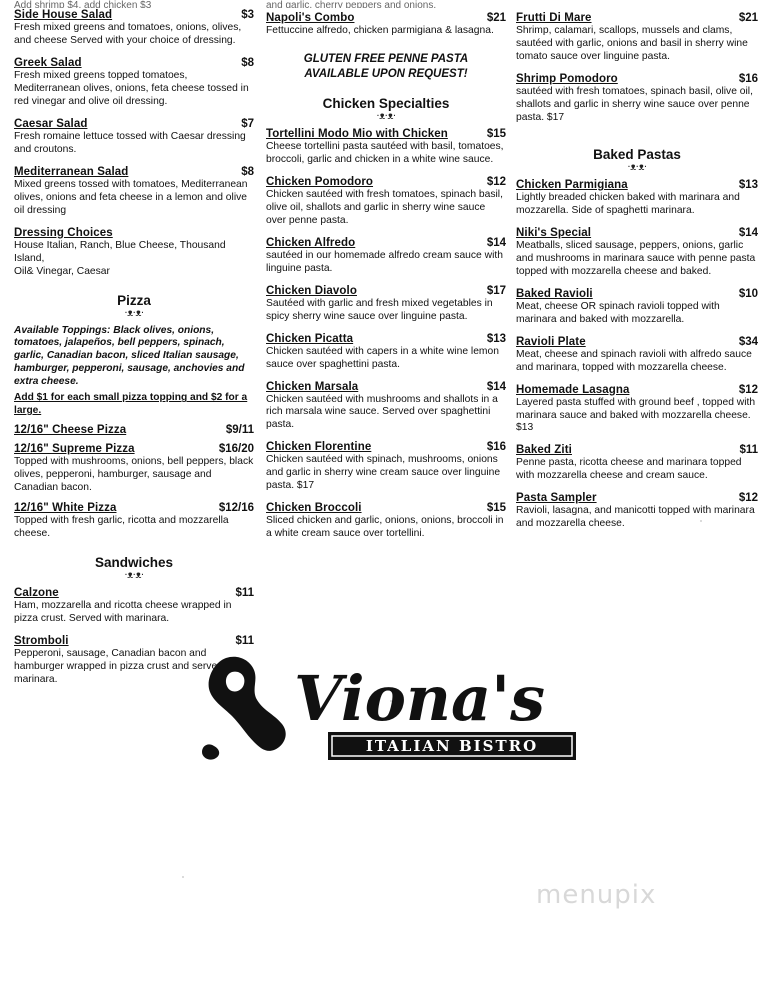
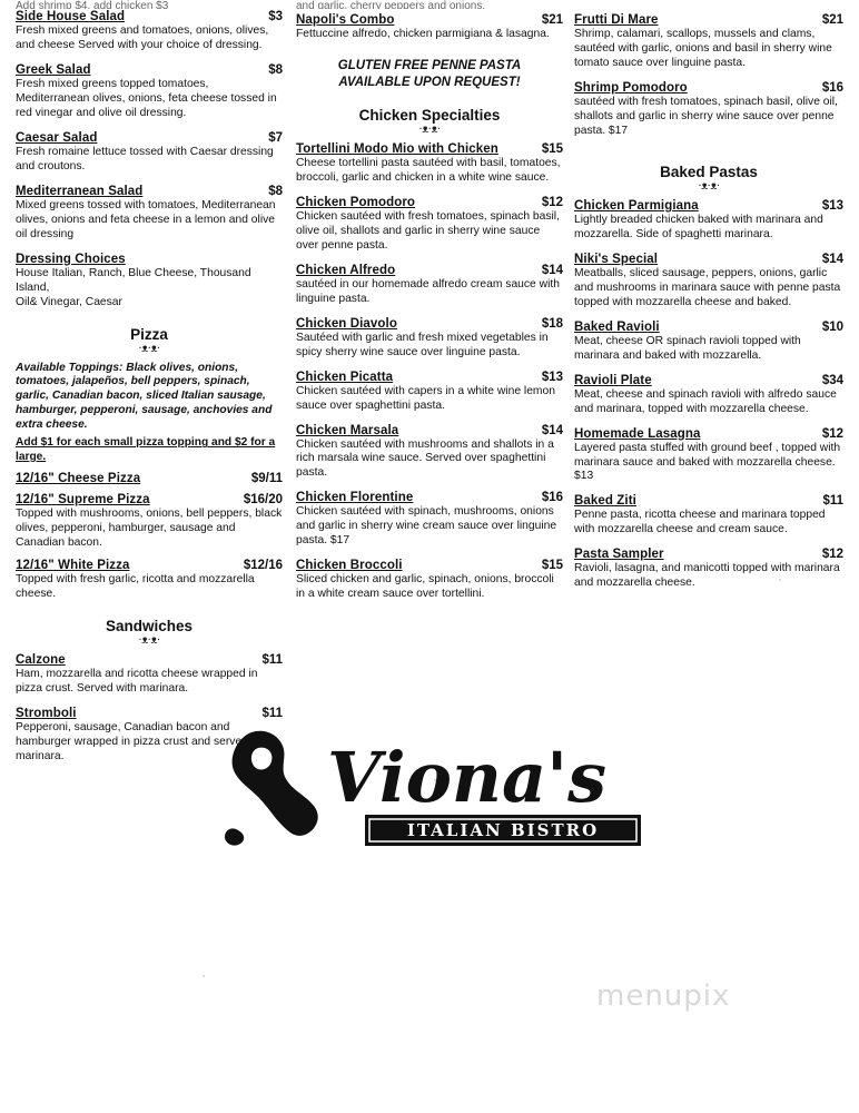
  Add shrimp $4, add chicken $3
  Side House Salad
  $3
  Fresh mixed greens and tomatoes, onions, olives, and cheese Served with your choice of dressing.
  Greek Salad
  $8
  Fresh mixed greens topped tomatoes, Mediterranean olives, onions, feta cheese tossed in red vinegar and olive oil dressing.
  Caesar Salad
  $7
  Fresh romaine lettuce tossed with Caesar dressing and croutons.
  Mediterranean Salad
  $8
  Mixed greens tossed with tomatoes, Mediterranean olives, onions and feta cheese in a lemon and olive oil dressing
  Dressing Choices
  House Italian, Ranch, Blue Cheese, Thousand Island,
  Oil& Vinegar, Caesar
  Pizza
  ·ᴥ·ᴥ·
  Available Toppings: Black olives, onions, tomatoes, jalapeños, bell peppers, spinach, garlic, Canadian bacon, sliced Italian sausage, hamburger, pepperoni, sausage, anchovies and extra cheese.
  Add $1 for each small pizza topping and $2 for a large.
  12/16" Cheese Pizza
  $9/11
  12/16" Supreme Pizza
  $16/20
  Topped with mushrooms, onions, bell peppers, black olives, pepperoni, hamburger, sausage and Canadian bacon.
  12/16" White Pizza
  $12/16
  Topped with fresh garlic, ricotta and mozzarella cheese.
  Sandwiches
  ·ᴥ·ᴥ·
  Calzone
  $11
  Ham, mozzarella and ricotta cheese wrapped in pizza crust. Served with marinara.
  Stromboli
  $11
  Pepperoni, sausage, Canadian bacon and hamburger wrapped in pizza crust and serve marinara.
  and garlic, cherry peppers and onions.
  Napoli's Combo
  $21
  Fettuccine alfredo, chicken parmigiana & lasagna.
  GLUTEN FREE PENNE PASTA
  AVAILABLE UPON REQUEST!
  Chicken Specialties
  ·ᴥ·ᴥ·
  Tortellini Modo Mio with Chicken
  $15
  Cheese tortellini pasta sautéed with basil, tomatoes, broccoli, garlic and chicken in a white wine sauce.
  Chicken Pomodoro
  $12
  Chicken sautéed with fresh tomatoes, spinach basil, olive oil, shallots and garlic in sherry wine sauce over penne pasta.
  Chicken Alfredo
  $14
  sautéed in our homemade alfredo cream sauce with linguine pasta.
  Chicken Diavolo
- $17
+ $18
  Sautéed with garlic and fresh mixed vegetables in spicy sherry wine sauce over linguine pasta.
  Chicken Picatta
  $13
  Chicken sautéed with capers in a white wine lemon sauce over spaghettini pasta.
  Chicken Marsala
  $14
  Chicken sautéed with mushrooms and shallots in a rich marsala wine sauce. Served over spaghettini pasta.
  Chicken Florentine
  $16
  Chicken sautéed with spinach, mushrooms, onions and garlic in sherry wine cream sauce over linguine pasta. $17
  Chicken Broccoli
  $15
- Sliced chicken and garlic, onions, onions, broccoli in a white cream sauce over tortellini.
+ Sliced chicken and garlic, spinach, onions, broccoli in a white cream sauce over tortellini.
  Frutti Di Mare
  $21
  Shrimp, calamari, scallops, mussels and clams, sautéed with garlic, onions and basil in sherry wine tomato sauce over linguine pasta.
  Shrimp Pomodoro
  $16
  sautéed with fresh tomatoes, spinach basil, olive oil, shallots and garlic in sherry wine sauce over penne pasta. $17
  Baked Pastas
  ·ᴥ·ᴥ·
  Chicken Parmigiana
  $13
  Lightly breaded chicken baked with marinara and mozzarella. Side of spaghetti marinara.
  Niki's Special
  $14
  Meatballs, sliced sausage, peppers, onions, garlic and mushrooms in marinara sauce with penne pasta topped with mozzarella cheese and baked.
  Baked Ravioli
  $10
  Meat, cheese OR spinach ravioli topped with marinara and baked with mozzarella.
  Ravioli Plate
  $34
  Meat, cheese and spinach ravioli with alfredo sauce and marinara, topped with mozzarella cheese.
  Homemade Lasagna
  $12
  Layered pasta stuffed with ground beef , topped with marinara sauce and baked with mozzarella cheese. $13
  Baked Ziti
  $11
  Penne pasta, ricotta cheese and marinara topped with mozzarella cheese and cream sauce.
  Pasta Sampler
  $12
  Ravioli, lasagna, and manicotti topped with marinara and mozzarella cheese.
  Viona's
  ITALIAN BISTRO
  menupix
